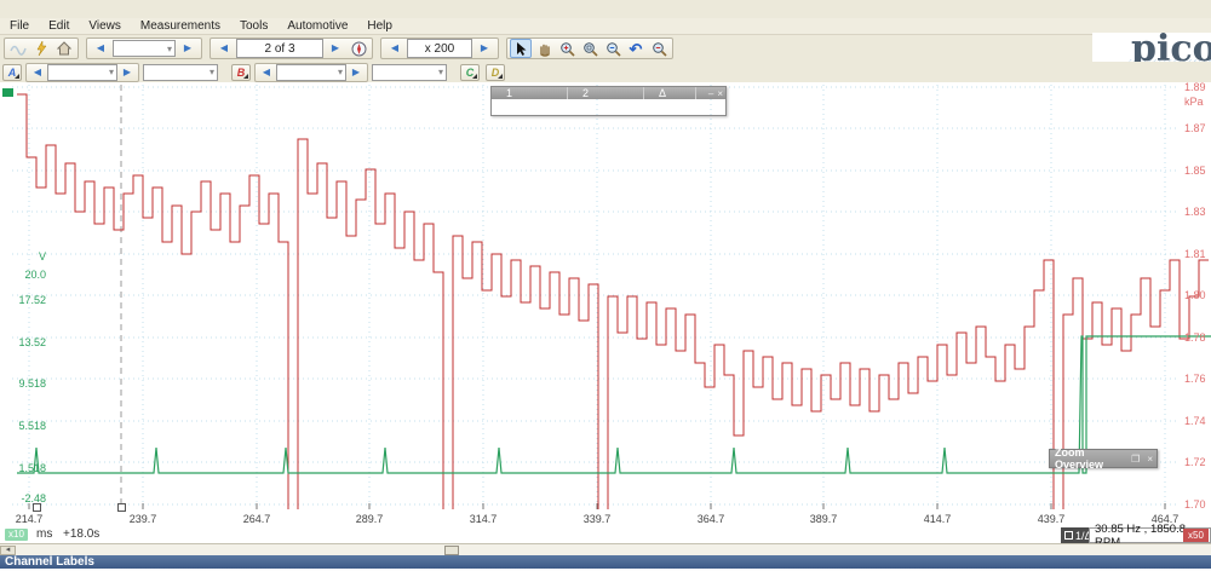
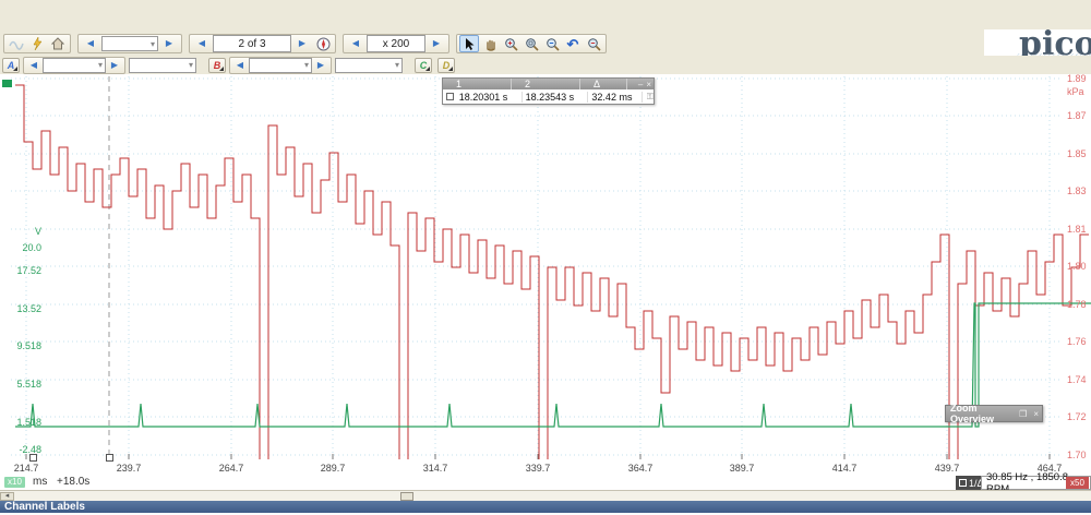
- File
- Edit
- Views
- Measurements
- Tools
- Automotive
- Help
  ◀
  ▾
  ▶
  ◀
  2 of 3
  ▶
  ◀
  x 200
  ▶
  ↶
  pico
  A
  ◀
  ▾
  ▶
  ▾
  B
  ◀
  ▾
  ▶
  ▾
  C
  D
  1
  2
  Δ
  –
  ×
+ 18.20301 s
+ 18.23543 s
+ 32.42 ms
+ ⚿
  Zoom Overview
  ❐
  ×
  x10
  ms
  +18.0s
  30.85 Hz , 1850. RPM
  x50
  Channel Labels
  214.7
  239.7
  264.7
  289.7
  314.7
  339.7
  364.7
  389.7
  414.7
  439.7
  464.7
  1.89
  1.87
  1.85
  1.83
  1.81
  1.80
  1.78
  1.76
  1.74
  1.72
  1.70
  kPa
  V
  20.0
  17.52
  13.52
  9.518
  5.518
  1.518
  -2.48
